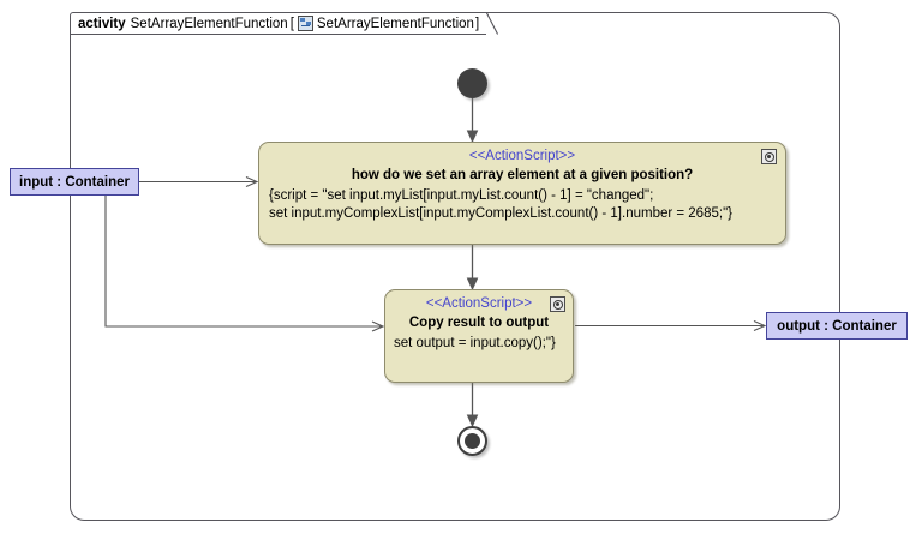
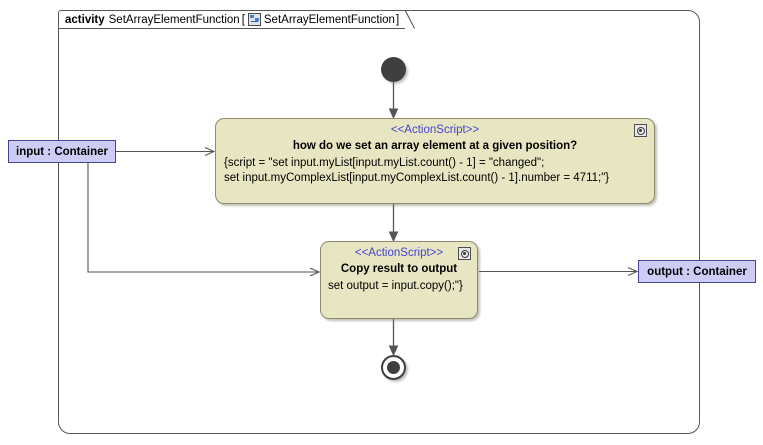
  activity
  SetArrayElementFunction
  [
  SetArrayElementFunction
  ]
  <<ActionScript>>
  how do we set an array element at a given position?
  {script = "set input.myList[input.myList.count() - 1] = "changed";
- set input.myComplexList[input.myComplexList.count() - 1].number = 2685;"}
+ set input.myComplexList[input.myComplexList.count() - 1].number = 4711;"}
  <<ActionScript>>
  Copy result to output
  set output = input.copy();"}
  input : Container
  output : Container
